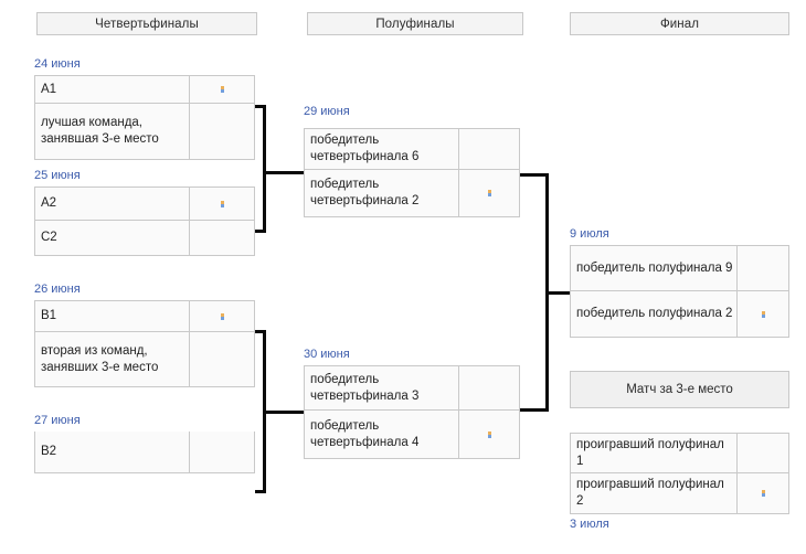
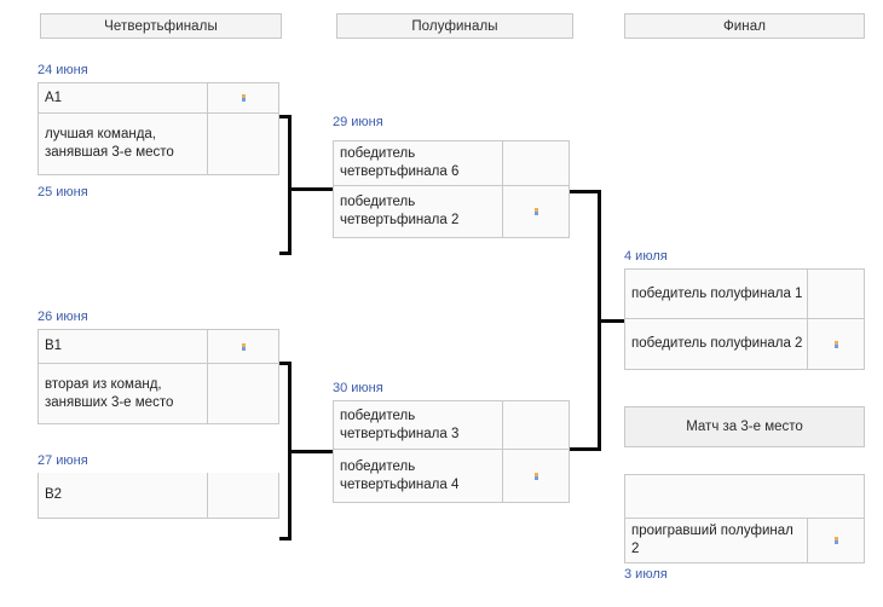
  Четвертьфиналы
  Полуфиналы
  Финал
  24 июня
  A1
  лучшая команда, занявшая 3-е место
  25 июня
- A2
- C2
  26 июня
  B1
  вторая из команд, занявших 3-е место
  27 июня
  B2
  29 июня
  победитель четвертьфинала 6
  победитель четвертьфинала 2
  30 июня
  победитель четвертьфинала 3
  победитель четвертьфинала 4
- 9 июля
+ 4 июля
- победитель полуфинала 9
+ победитель полуфинала 1
  победитель полуфинала 2
  Матч за 3-е место
- проигравший полуфинал 1
  проигравший полуфинал 2
  3 июля
